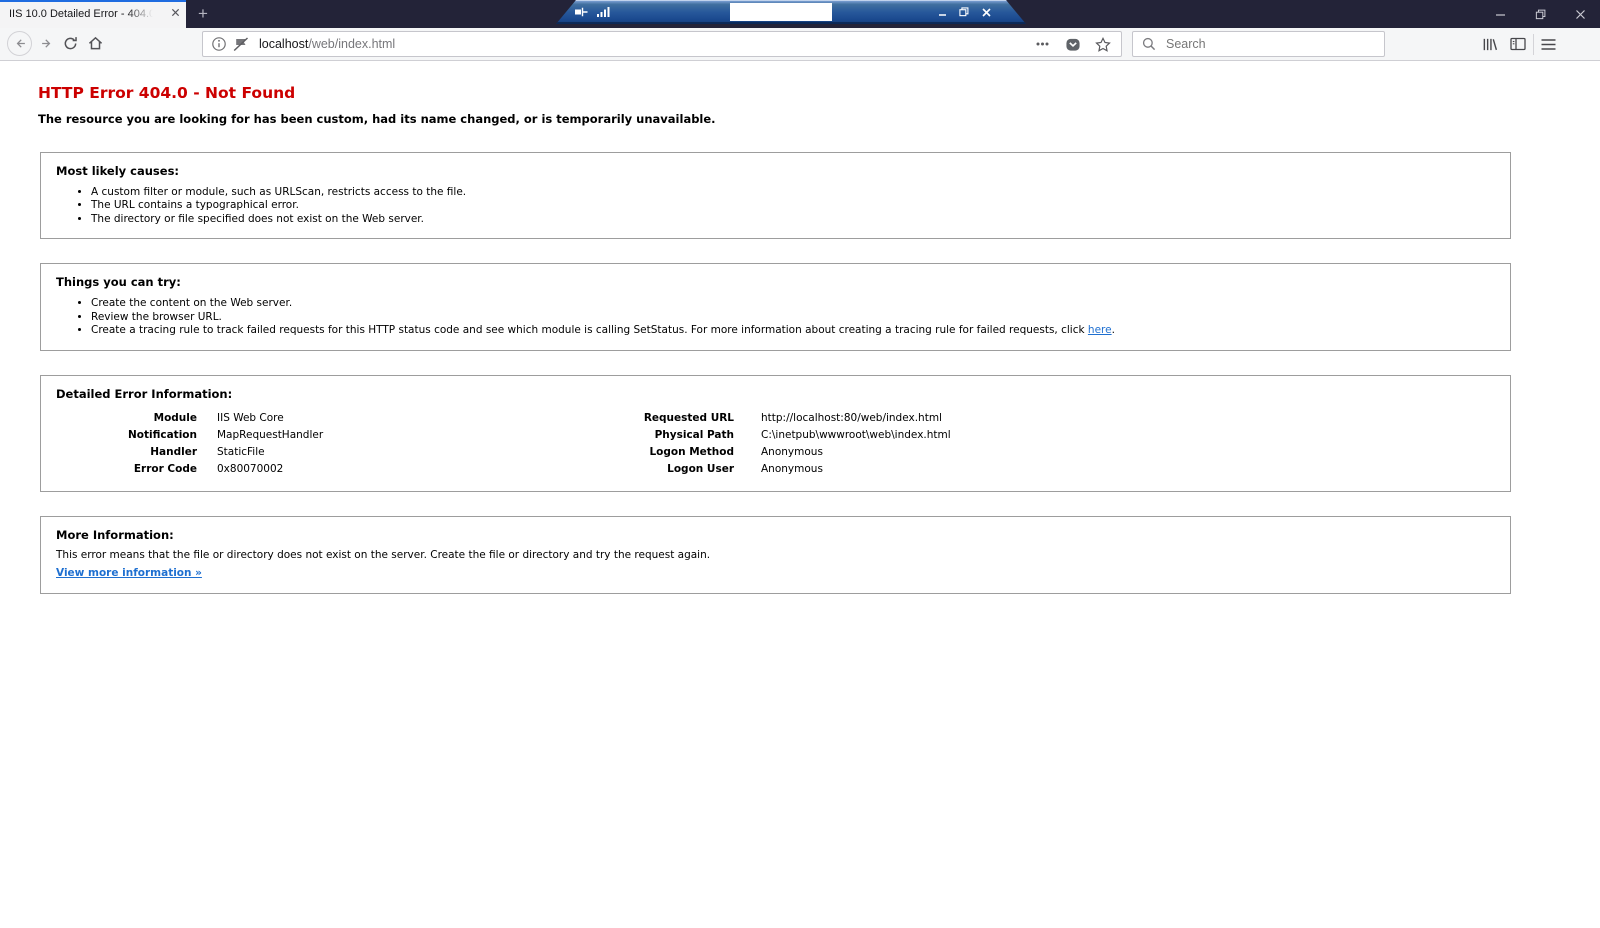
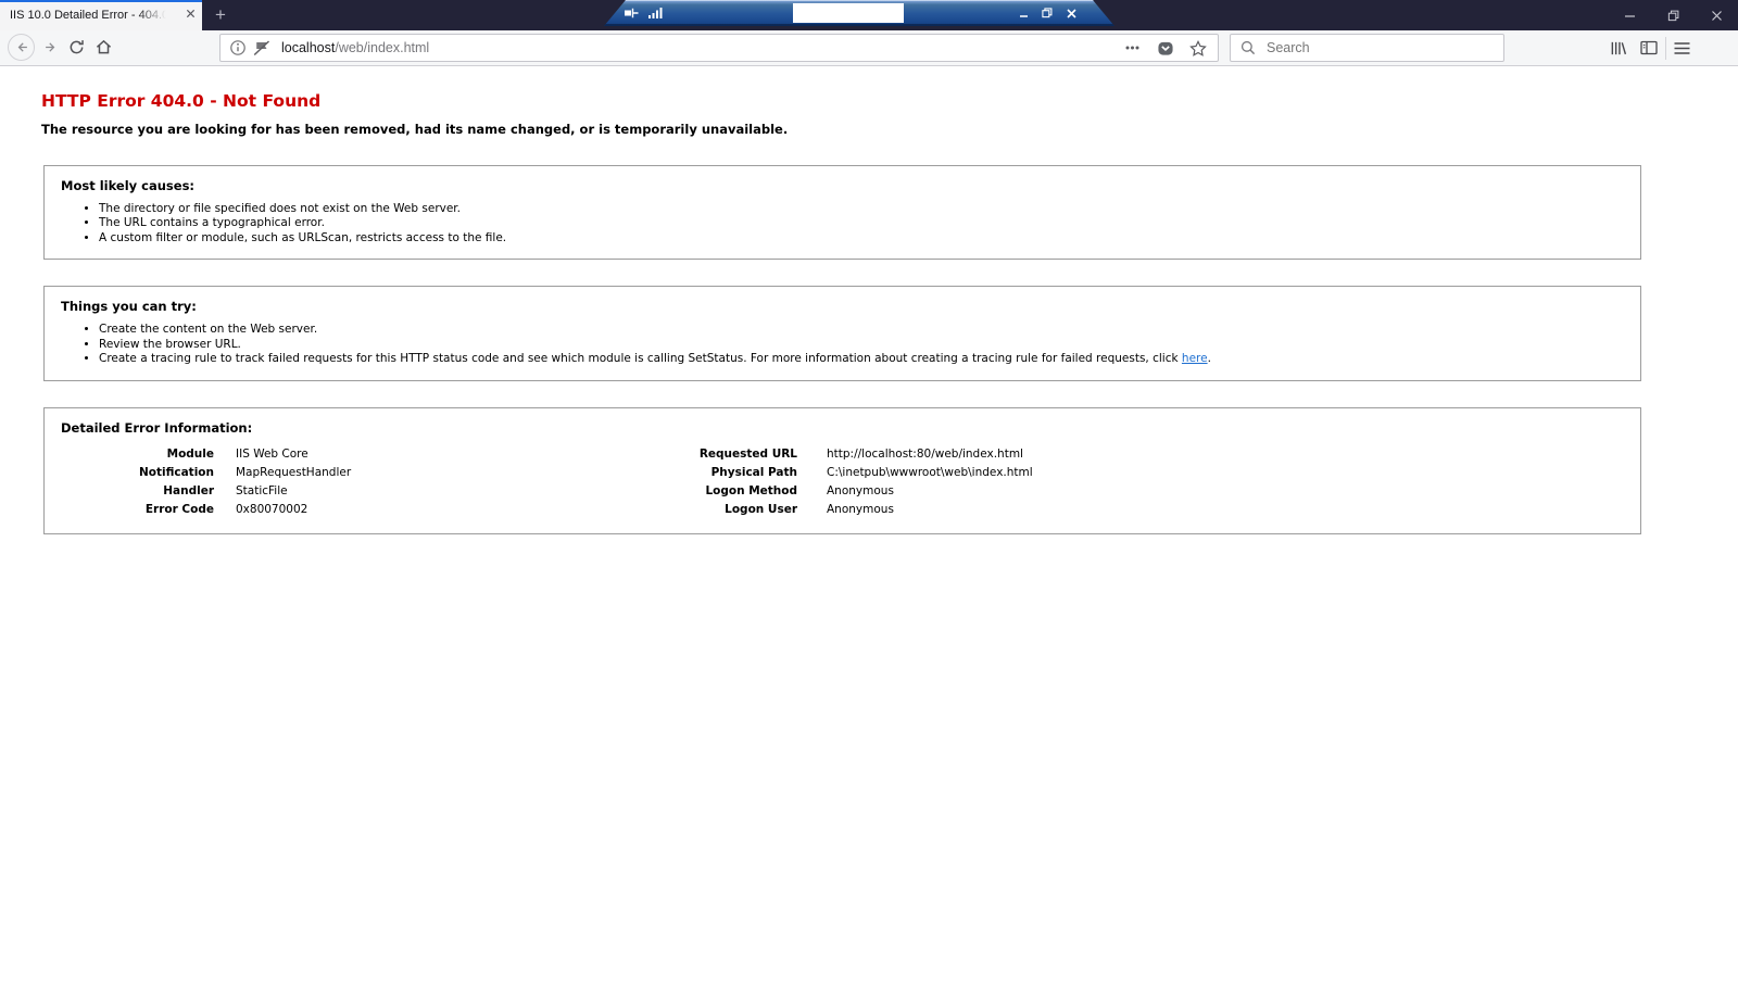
  IIS 10.0 Detailed Error - 404.0
  +
  localhost/web/index.html
  Search
  HTTP Error 404.0 - Not Found
- The resource you are looking for has been custom, had its name changed, or is temporarily unavailable.
+ The resource you are looking for has been removed, had its name changed, or is temporarily unavailable.
  Most likely causes:
- A custom filter or module, such as URLScan, restricts access to the file.
+ The directory or file specified does not exist on the Web server.
  The URL contains a typographical error.
- The directory or file specified does not exist on the Web server.
+ A custom filter or module, such as URLScan, restricts access to the file.
  Things you can try:
  Create the content on the Web server.
  Review the browser URL.
  Create a tracing rule to track failed requests for this HTTP status code and see which module is calling SetStatus. For more information about creating a tracing rule for failed requests, click here.
  Detailed Error Information:
  Module
  IIS Web Core
  Requested URL
  http://localhost:80/web/index.html
  Notification
  MapRequestHandler
  Physical Path
  C:\inetpub\wwwroot\web\index.html
  Handler
  StaticFile
  Logon Method
  Anonymous
  Error Code
  0x80070002
  Logon User
  Anonymous
- More Information:
- This error means that the file or directory does not exist on the server. Create the file or directory and try the request again.
- View more information »
